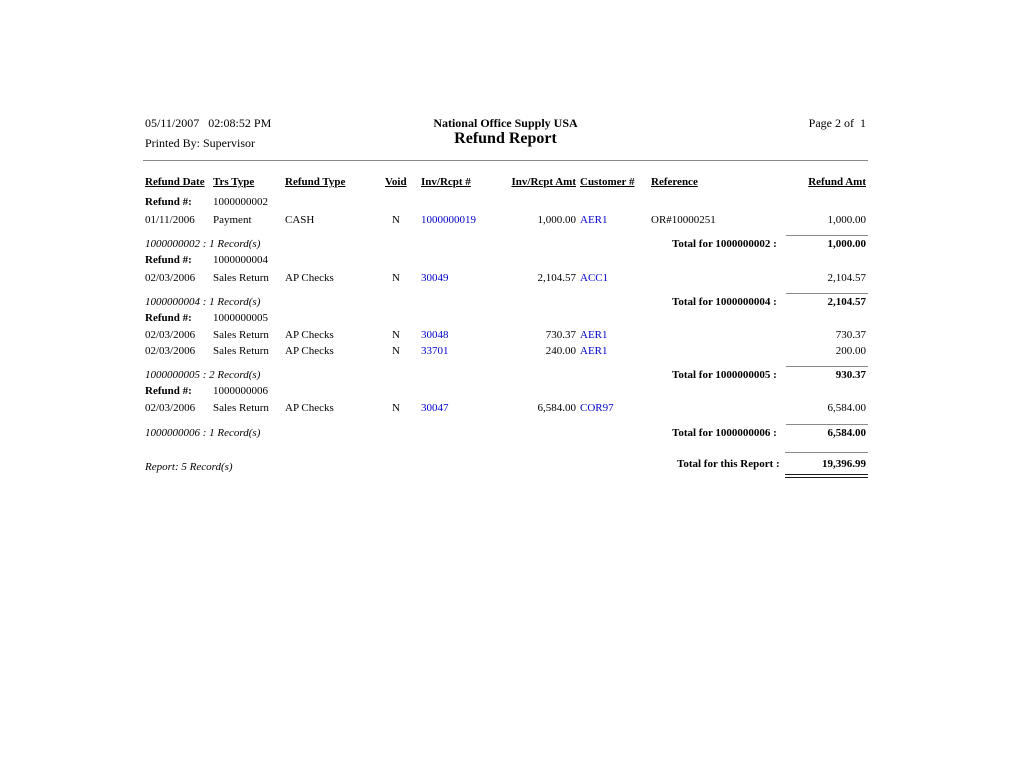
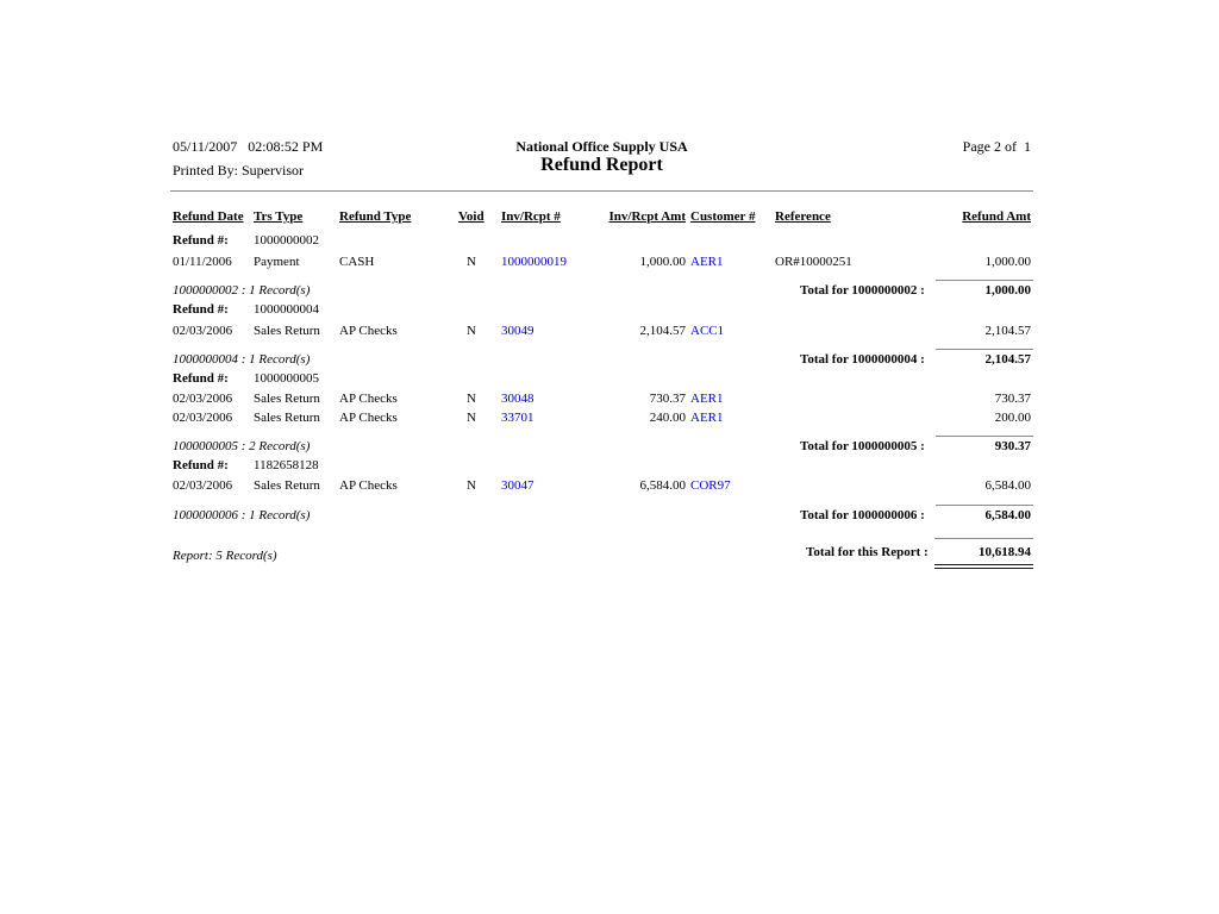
  05/11/2007 02:08:52 PM
  National Office Supply USA
  Page 2 of 1
  Printed By: Supervisor
  Refund Report
  Refund Date
  Trs Type
  Refund Type
  Void
  Inv/Rcpt #
  Inv/Rcpt Amt
  Customer #
  Reference
  Refund Amt
  Refund #:
  1000000002
  01/11/2006
  Payment
  CASH
  N
  1000000019
  1,000.00
  AER1
  OR#10000251
  1,000.00
  1000000002 : 1 Record(s)
  Total for 1000000002 :
  1,000.00
  Refund #:
  1000000004
  02/03/2006
  Sales Return
  AP Checks
  N
  30049
  2,104.57
  ACC1
  2,104.57
  1000000004 : 1 Record(s)
  Total for 1000000004 :
  2,104.57
  Refund #:
  1000000005
  02/03/2006
  Sales Return
  AP Checks
  N
  30048
  730.37
  AER1
  730.37
  02/03/2006
  Sales Return
  AP Checks
  N
  33701
  240.00
  AER1
  200.00
  1000000005 : 2 Record(s)
  Total for 1000000005 :
  930.37
  Refund #:
- 1000000006
+ 1182658128
  02/03/2006
  Sales Return
  AP Checks
  N
  30047
  6,584.00
  COR97
  6,584.00
  1000000006 : 1 Record(s)
  Total for 1000000006 :
  6,584.00
  Report: 5 Record(s)
  Total for this Report :
- 19,396.99
+ 10,618.94
